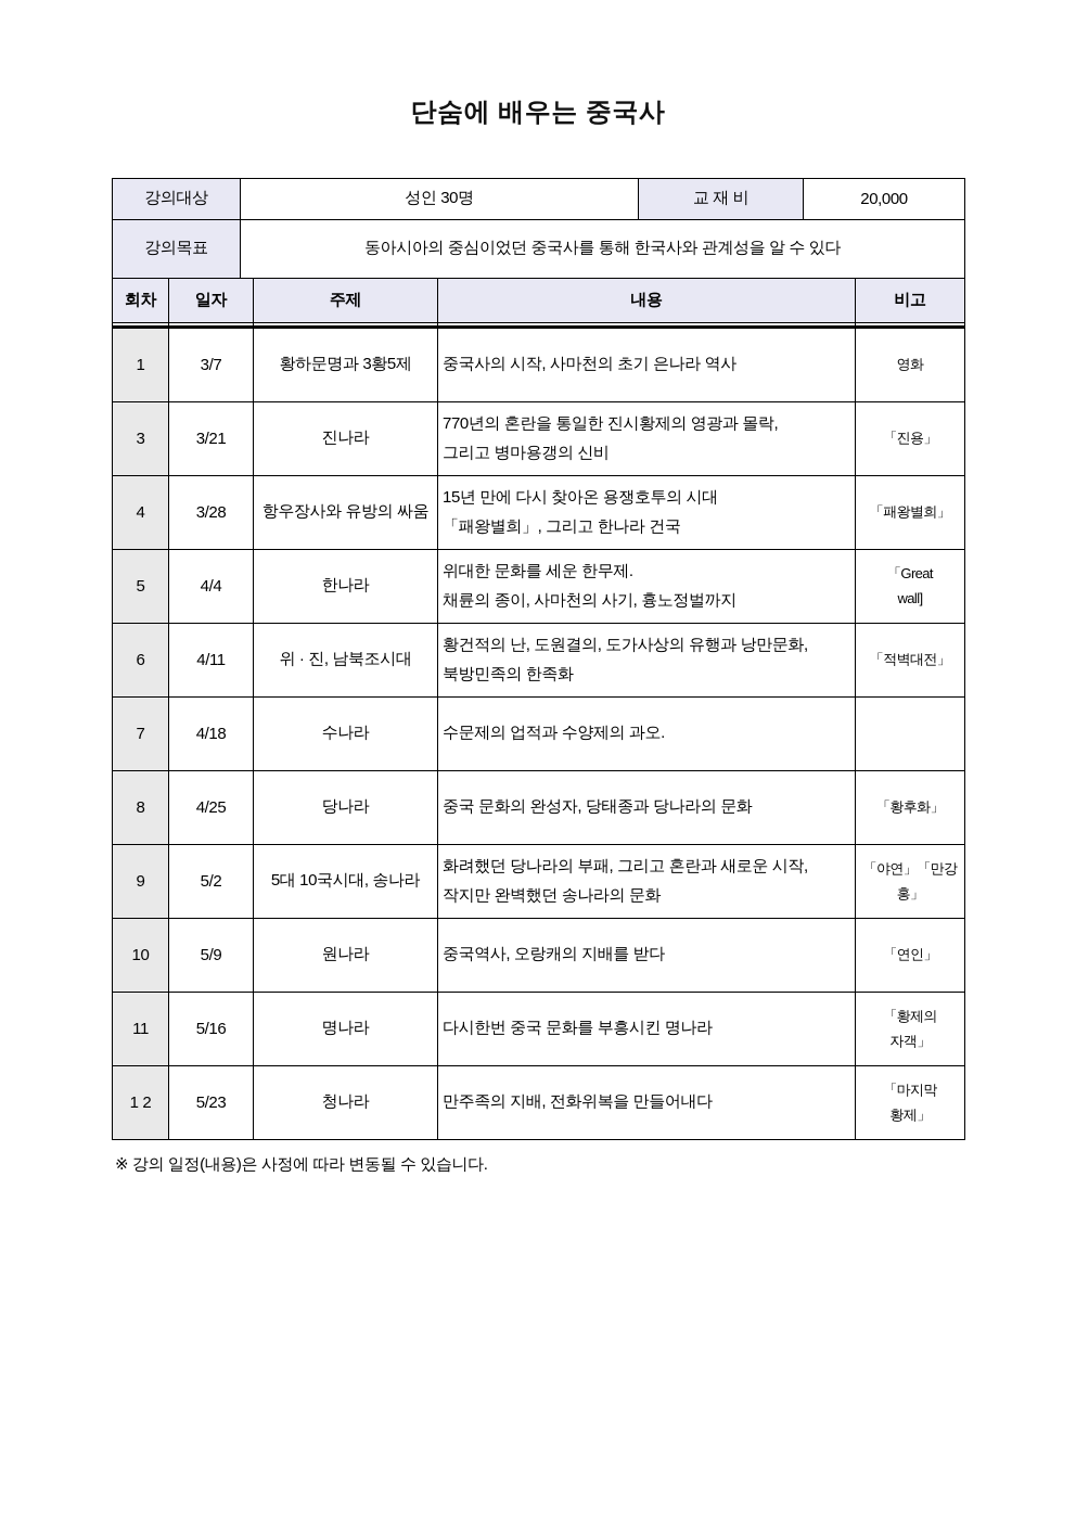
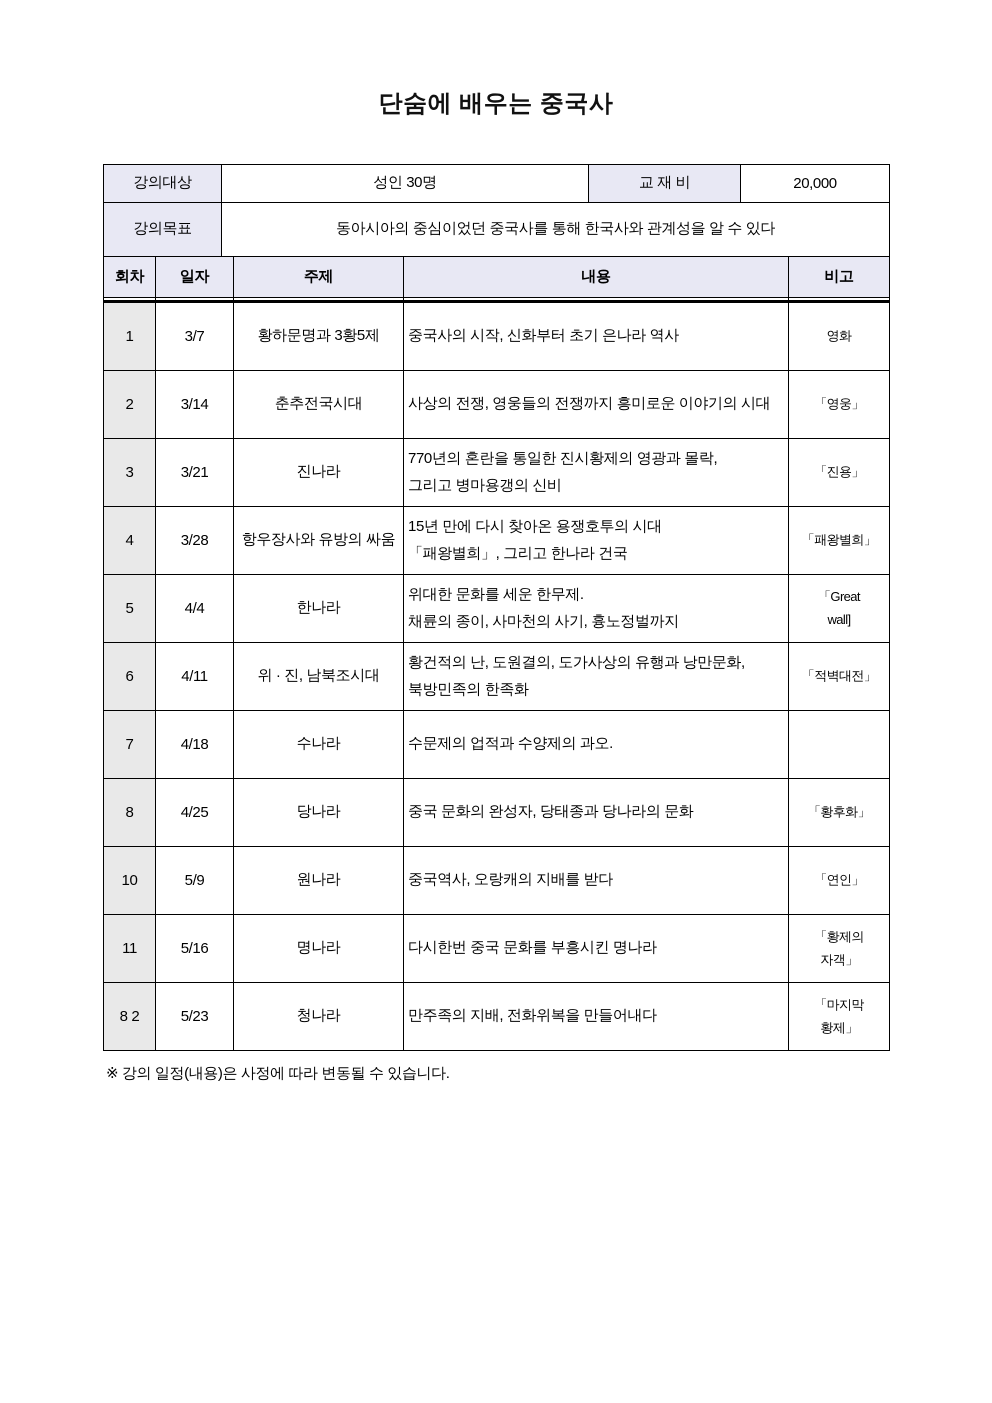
  단숨에 배우는 중국사
  강의대상	성인 30명	교 재 비	20,000
  강의목표	동아시아의 중심이었던 중국사를 통해 한국사와 관계성을 알 수 있다
  회차	일자	주제	내용	비고
- 1	3/7	황하문명과 3황5제	중국사의 시작, 사마천의 초기 은나라 역사	영화
+ 1	3/7	황하문명과 3황5제	중국사의 시작, 신화부터 초기 은나라 역사	영화
+ 2	3/14	춘추전국시대	사상의 전쟁, 영웅들의 전쟁까지 흥미로운 이야기의 시대	「영웅」
  3	3/21	진나라	770년의 혼란을 통일한 진시황제의 영광과 몰락, 그리고 병마용갱의 신비	「진용」
  4	3/28	항우장사와 유방의 싸움	15년 만에 다시 찾아온 용쟁호투의 시대 「패왕별희」, 그리고 한나라 건국	「패왕별희」
  5	4/4	한나라	위대한 문화를 세운 한무제. 채륜의 종이, 사마천의 사기, 흉노정벌까지	「Great wall]
  6	4/11	위 · 진, 남북조시대	황건적의 난, 도원결의, 도가사상의 유행과 낭만문화, 북방민족의 한족화	「적벽대전」
  7	4/18	수나라	수문제의 업적과 수양제의 과오.
  8	4/25	당나라	중국 문화의 완성자, 당태종과 당나라의 문화	「황후화」
- 9	5/2	5대 10국시대, 송나라	화려했던 당나라의 부패, 그리고 혼란과 새로운 시작, 작지만 완벽했던 송나라의 문화	「야연」「만강홍」
  10	5/9	원나라	중국역사, 오랑캐의 지배를 받다	「연인」
  11	5/16	명나라	다시한번 중국 문화를 부흥시킨 명나라	「황제의 자객」
- 1 2	5/23	청나라	만주족의 지배, 전화위복을 만들어내다	「마지막 황제」
+ 8 2	5/23	청나라	만주족의 지배, 전화위복을 만들어내다	「마지막 황제」
  ※ 강의 일정(내용)은 사정에 따라 변동될 수 있습니다.
